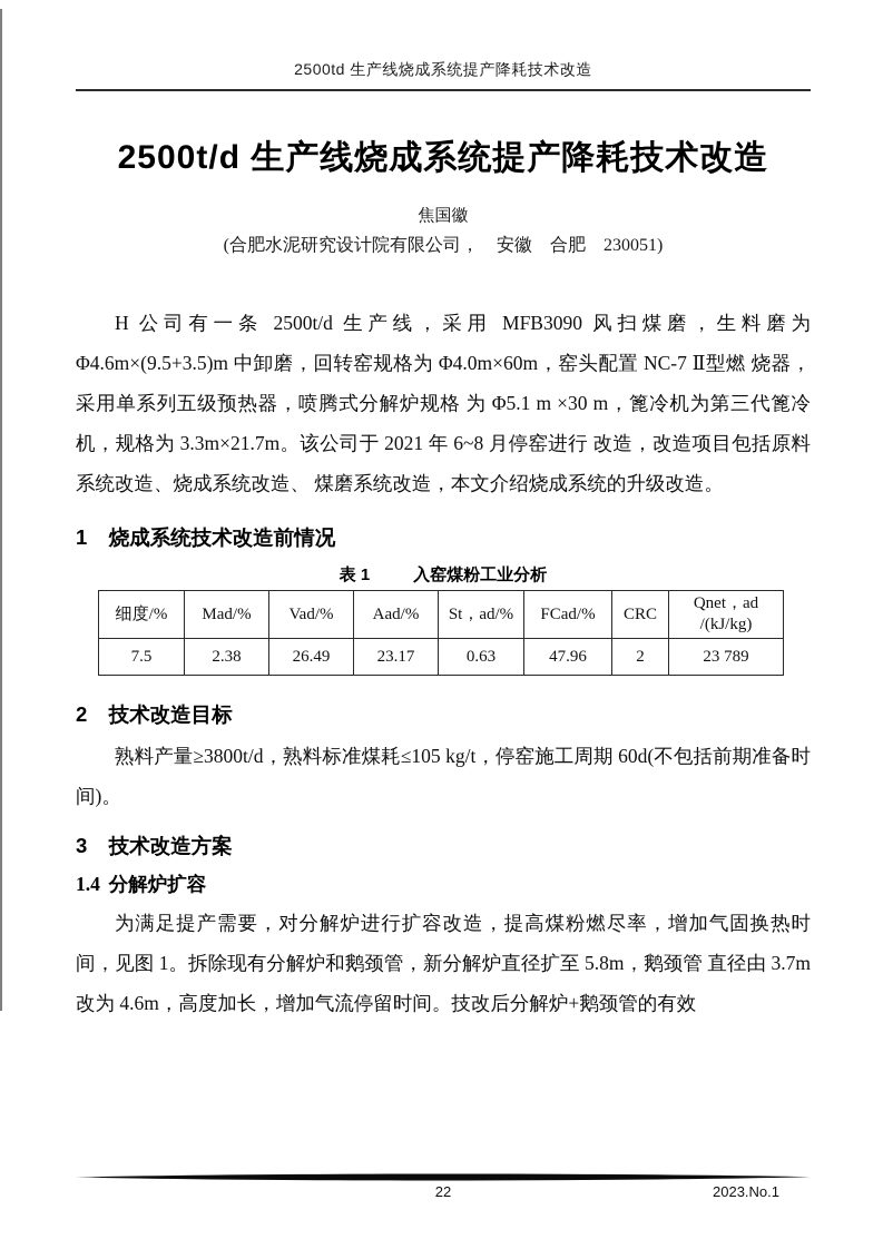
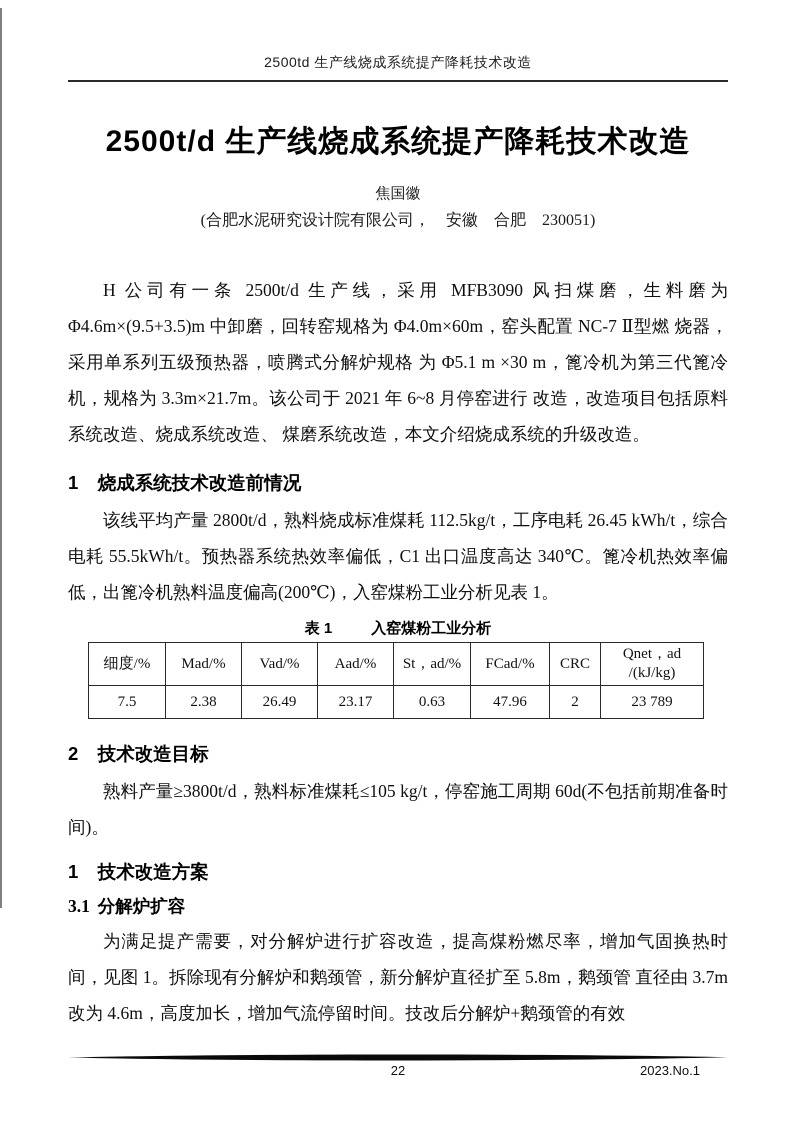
  2500td 生产线烧成系统提产降耗技术改造
  2500t/d 生产线烧成系统提产降耗技术改造
  焦国徽
  (合肥水泥研究设计院有限公司， 安徽 合肥 230051)
  H 公司有一条 2500t/d 生产线，采用 MFB3090 风扫煤磨，生料磨为 Φ4.6m×(9.5+3.5)m 中卸磨，回转窑规格为 Φ4.0m×60m，窑头配置 NC-7 Ⅱ型燃 烧器，采用单系列五级预热器，喷腾式分解炉规格 为 Φ5.1 m ×30 m，篦冷机为第三代篦冷机，规格为 3.3m×21.7m。该公司于 2021 年 6~8 月停窑进行 改造，改造项目包括原料系统改造、烧成系统改造、 煤磨系统改造，本文介绍烧成系统的升级改造。
  1 烧成系统技术改造前情况
+ 该线平均产量 2800t/d，熟料烧成标准煤耗 112.5kg/t，工序电耗 26.45 kWh/t，综合电耗 55.5kWh/t。预热器系统热效率偏低，C1 出口温度高达 340℃。篦冷机热效率偏低，出篦冷机熟料温度偏高(200℃)，入窑煤粉工业分析见表 1。
  表 1 入窑煤粉工业分析
  细度/%	Mad/%	Vad/%	Aad/%	St，ad/%	FCad/%	CRC	Qnet，ad /(kJ/kg)
  7.5	2.38	26.49	23.17	0.63	47.96	2	23 789
  2 技术改造目标
  熟料产量≥3800t/d，熟料标准煤耗≤105 kg/t，停窑施工周期 60d(不包括前期准备时间)。
- 3 技术改造方案
+ 1 技术改造方案
- 1.4 分解炉扩容
+ 3.1 分解炉扩容
  为满足提产需要，对分解炉进行扩容改造，提高煤粉燃尽率，增加气固换热时间，见图 1。拆除现有分解炉和鹅颈管，新分解炉直径扩至 5.8m，鹅颈管 直径由 3.7m 改为 4.6m，高度加长，增加气流停留时间。技改后分解炉+鹅颈管的有效
  22
  2023.No.1
